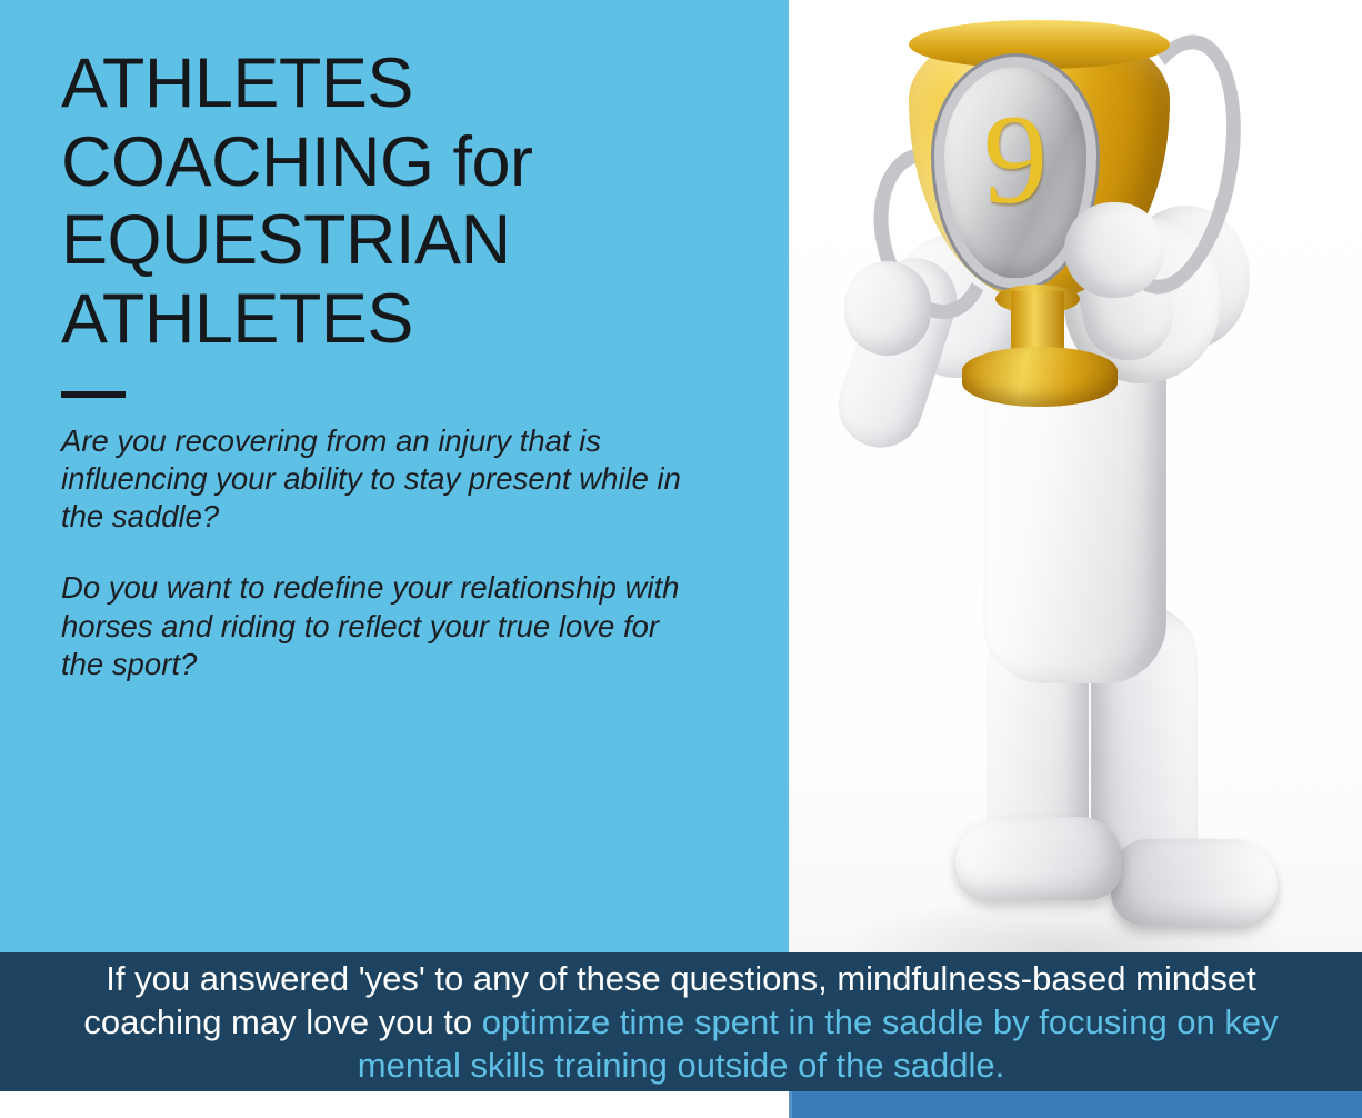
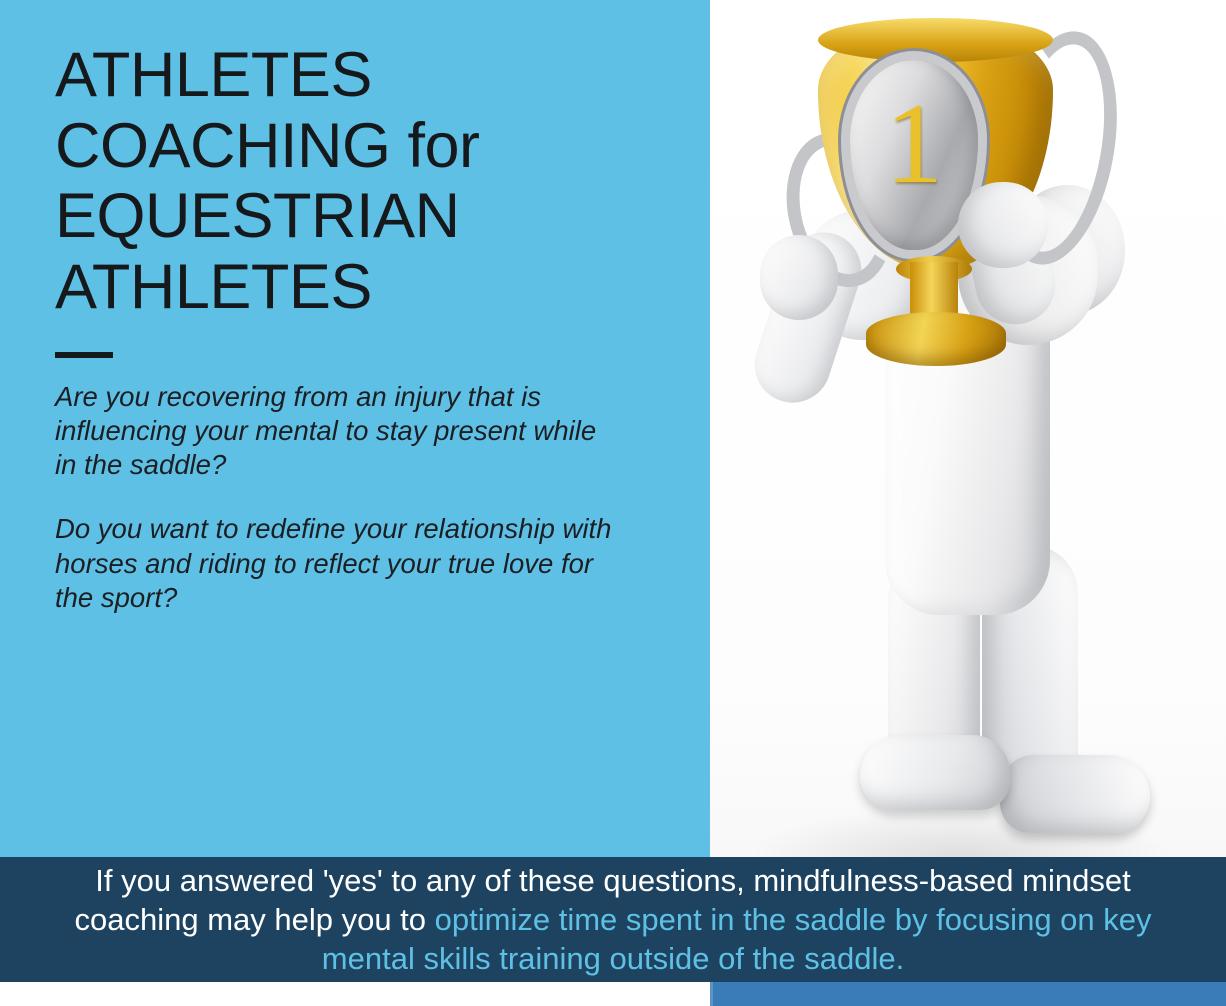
  ATHLETES COACHING for EQUESTRIAN ATHLETES
- Are you recovering from an injury that is influencing your ability to stay present while in the saddle?
+ Are you recovering from an injury that is influencing your mental to stay present while in the saddle?
  Do you want to redefine your relationship with horses and riding to reflect your true love for the sport?
- 9
+ 1
- If you answered 'yes' to any of these questions, mindfulness-based mindset coaching may love you to optimize time spent in the saddle by focusing on key mental skills training outside of the saddle.
+ If you answered 'yes' to any of these questions, mindfulness-based mindset coaching may help you to optimize time spent in the saddle by focusing on key mental skills training outside of the saddle.
